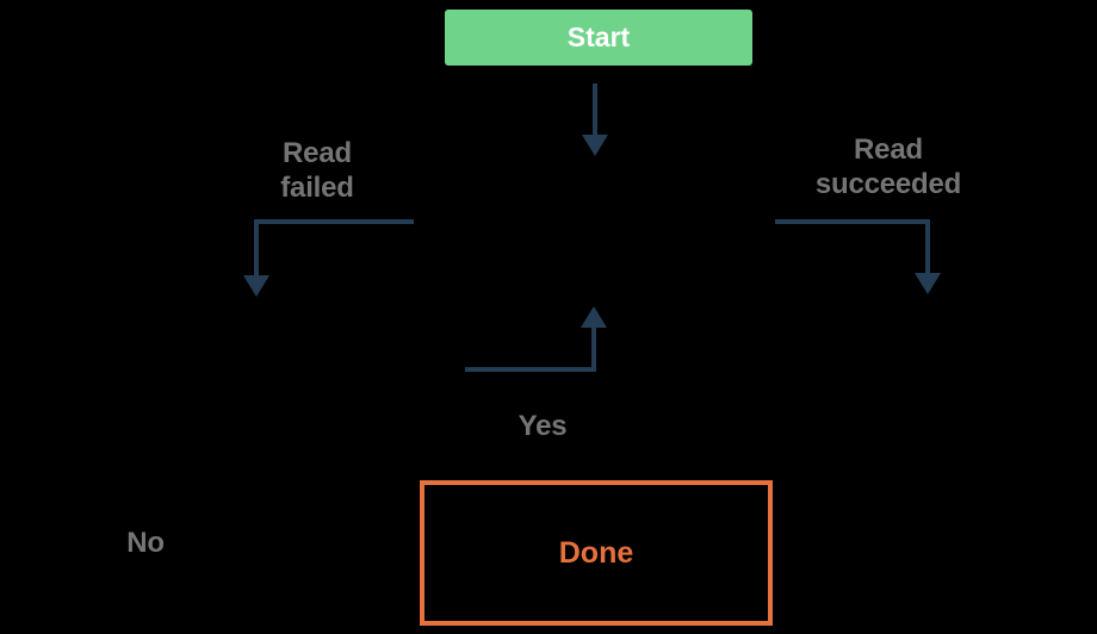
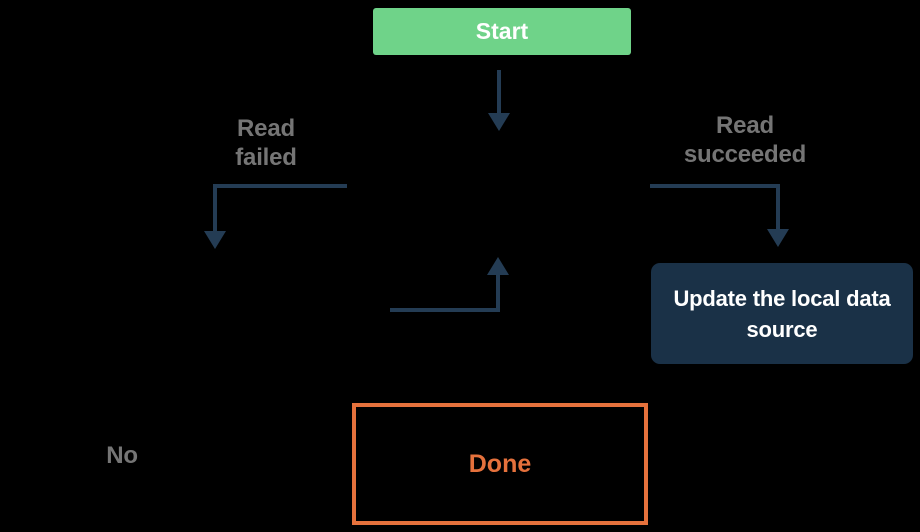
  Start
+ Update the local data source
  Done
  Read
  failed
  Read
  succeeded
- Yes
  No
